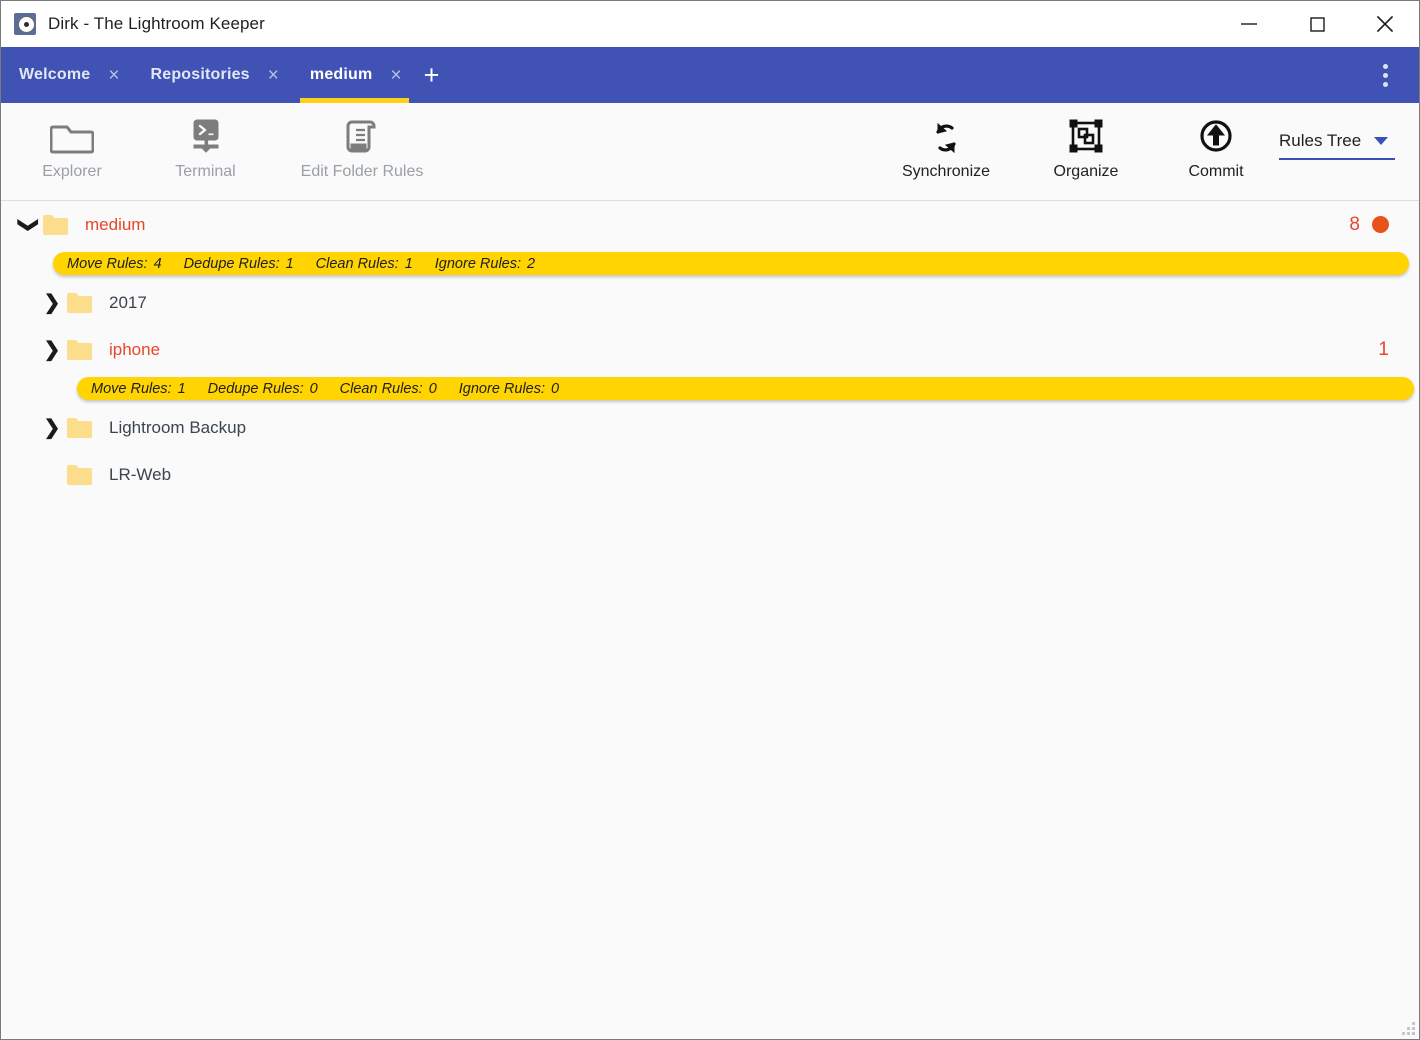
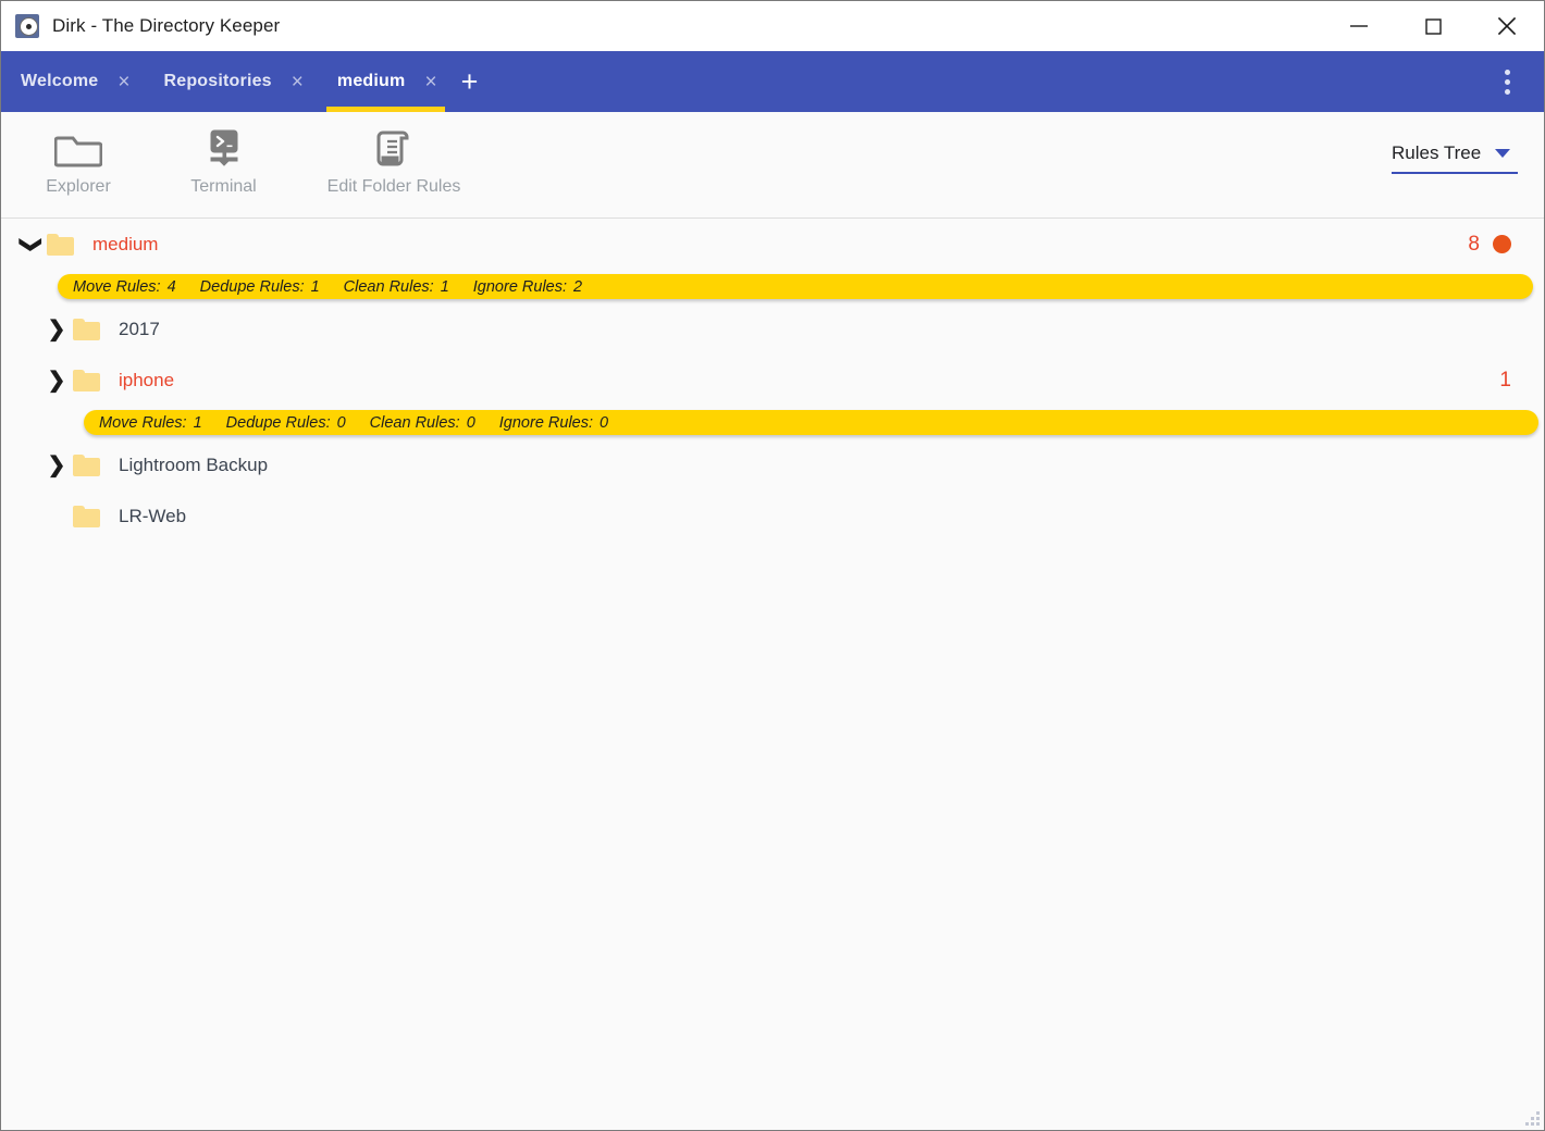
- Dirk - The Lightroom Keeper
+ Dirk - The Directory Keeper
  Welcome
  ×
  Repositories
  ×
  medium
  ×
  +
  Explorer
  Terminal
  Edit Folder Rules
- Synchronize
- Organize
- Commit
  Rules Tree
  medium
  8
  Move Rules: 4
  Dedupe Rules: 1
  Clean Rules: 1
  Ignore Rules: 2
  ❯
  2017
  ❯
  iphone
  1
  Move Rules: 1
  Dedupe Rules: 0
  Clean Rules: 0
  Ignore Rules: 0
  ❯
  Lightroom Backup
  LR-Web
